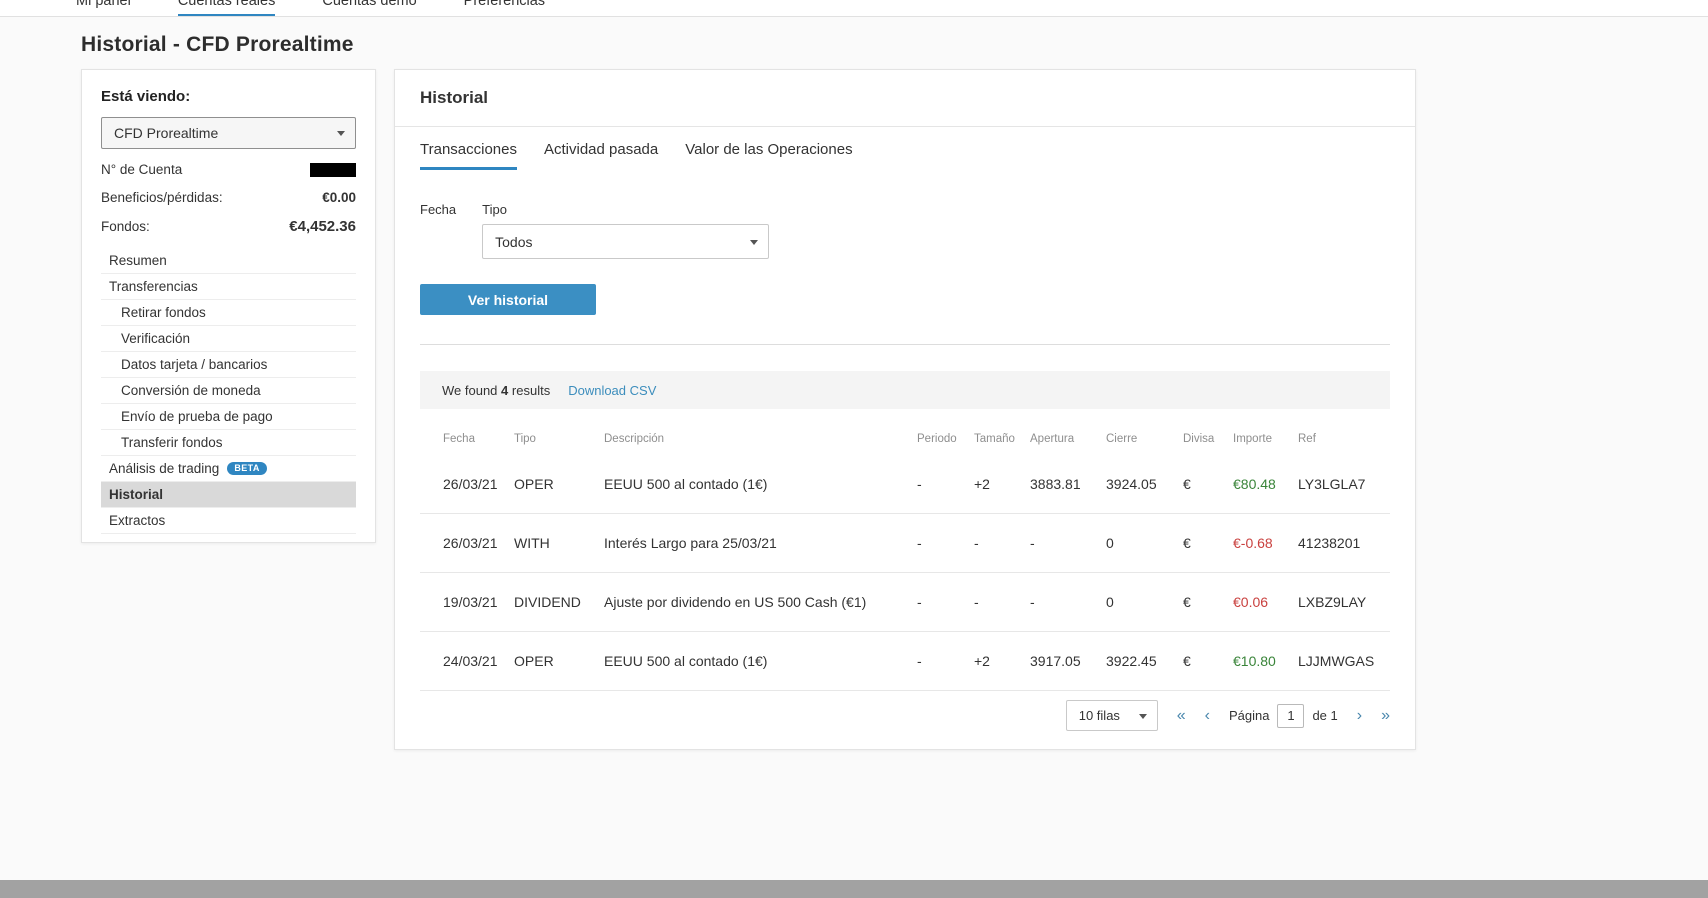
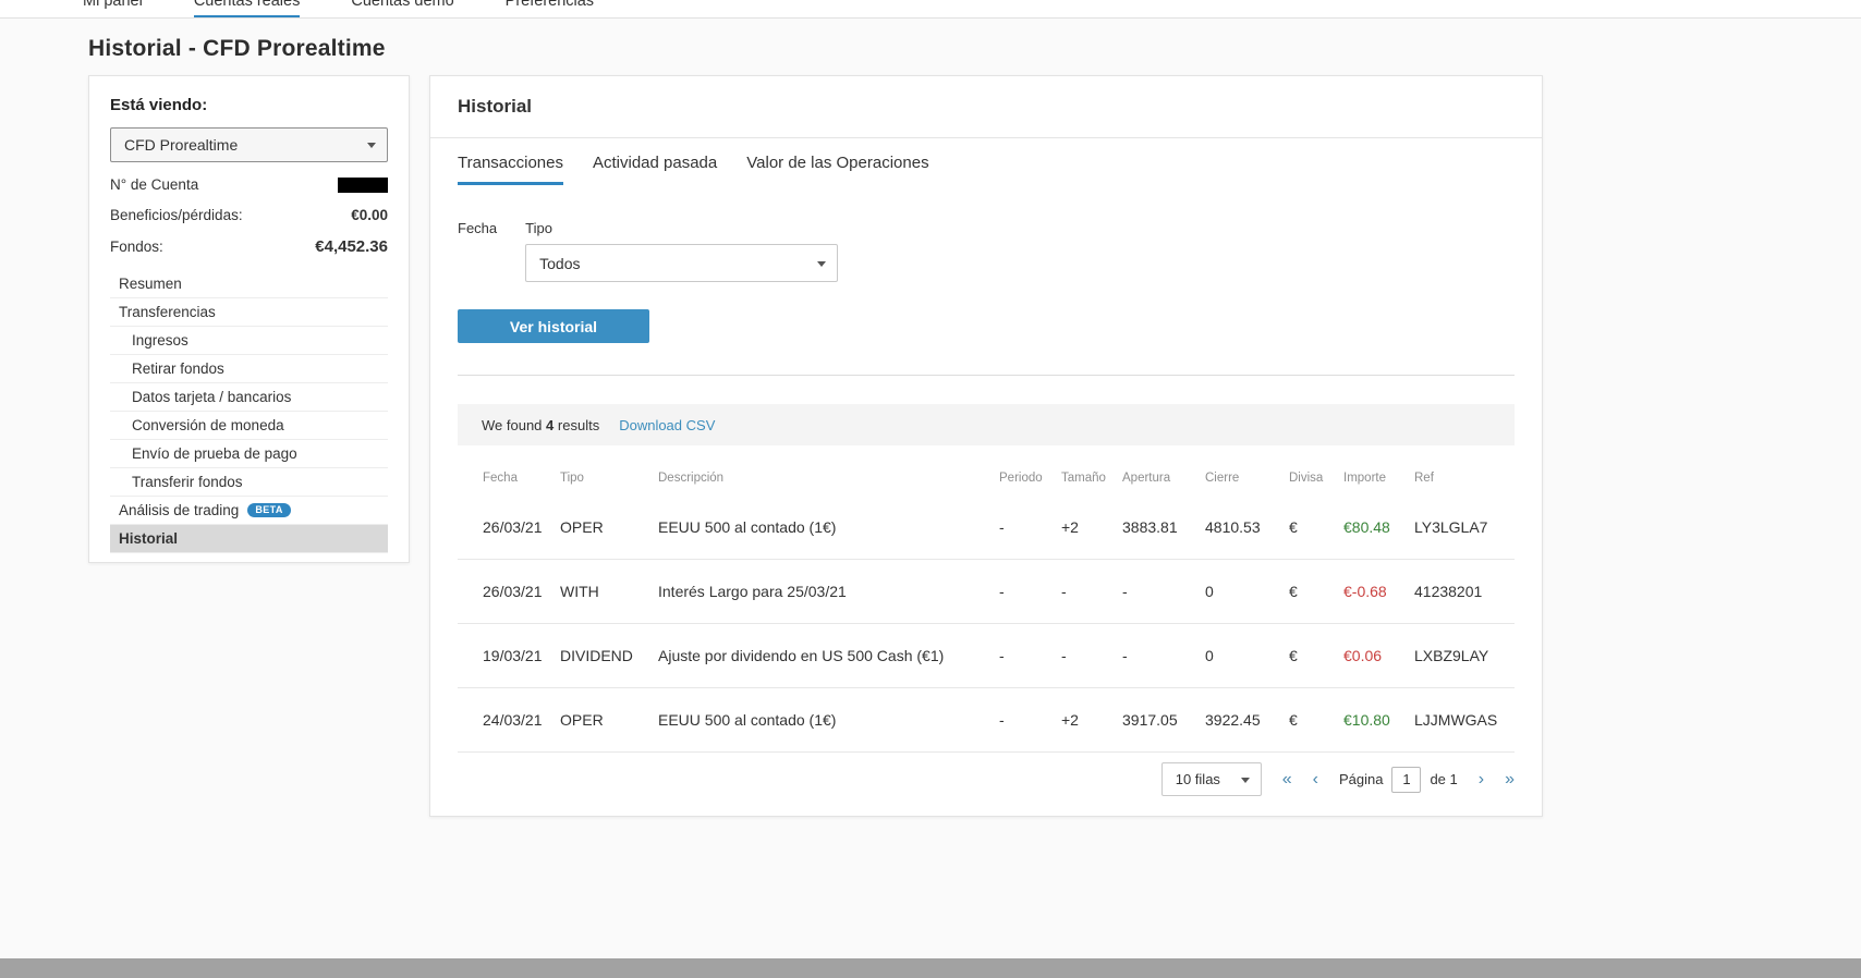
  Mi panel
  Cuentas reales
  Cuentas demo
  Preferencias
  Historial - CFD Prorealtime
  Está viendo:
  CFD Prorealtime
  N° de Cuenta
  Beneficios/pérdidas:
  €0.00
  Fondos:
  €4,452.36
  Resumen
  Transferencias
+ Ingresos
  Retirar fondos
- Verificación
  Datos tarjeta / bancarios
  Conversión de moneda
  Envío de prueba de pago
  Transferir fondos
  Análisis de trading
  BETA
  Historial
- Extractos
  Historial
  Transacciones
  Actividad pasada
  Valor de las Operaciones
  Fecha
  Tipo
  Todos
  Ver historial
  We found 4 results
  Download CSV
  Fecha
  Tipo
  Descripción
  Periodo
  Tamaño
  Apertura
  Cierre
  Divisa
  Importe
  Ref
  26/03/21
  OPER
  EEUU 500 al contado (1€)
  -
  +2
  3883.81
- 3924.05
+ 4810.53
  €
  €80.48
  LY3LGLA7
  26/03/21
  WITH
  Interés Largo para 25/03/21
  -
  -
  -
  0
  €
  €-0.68
  41238201
  19/03/21
  DIVIDEND
  Ajuste por dividendo en US 500 Cash (€1)
  -
  -
  -
  0
  €
  €0.06
  LXBZ9LAY
  24/03/21
  OPER
  EEUU 500 al contado (1€)
  -
  +2
  3917.05
  3922.45
  €
  €10.80
  LJJMWGAS
  10 filas
  «
  ‹
  Página
  1
  de 1
  ›
  »
